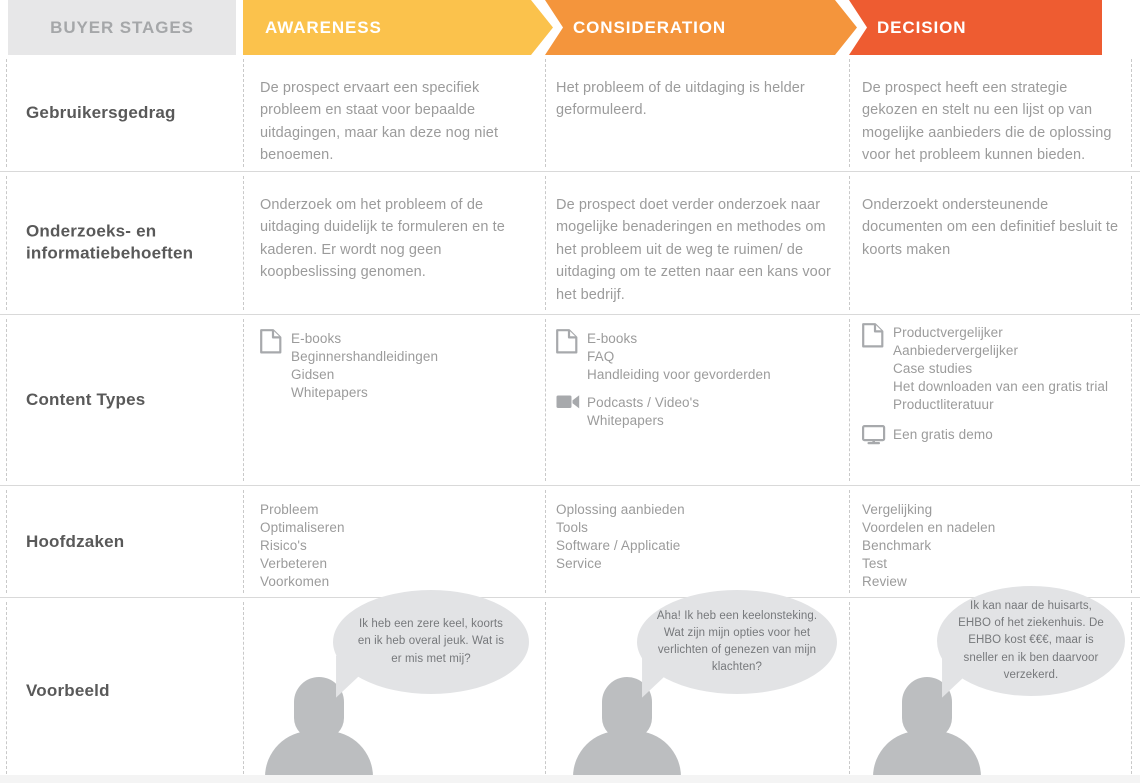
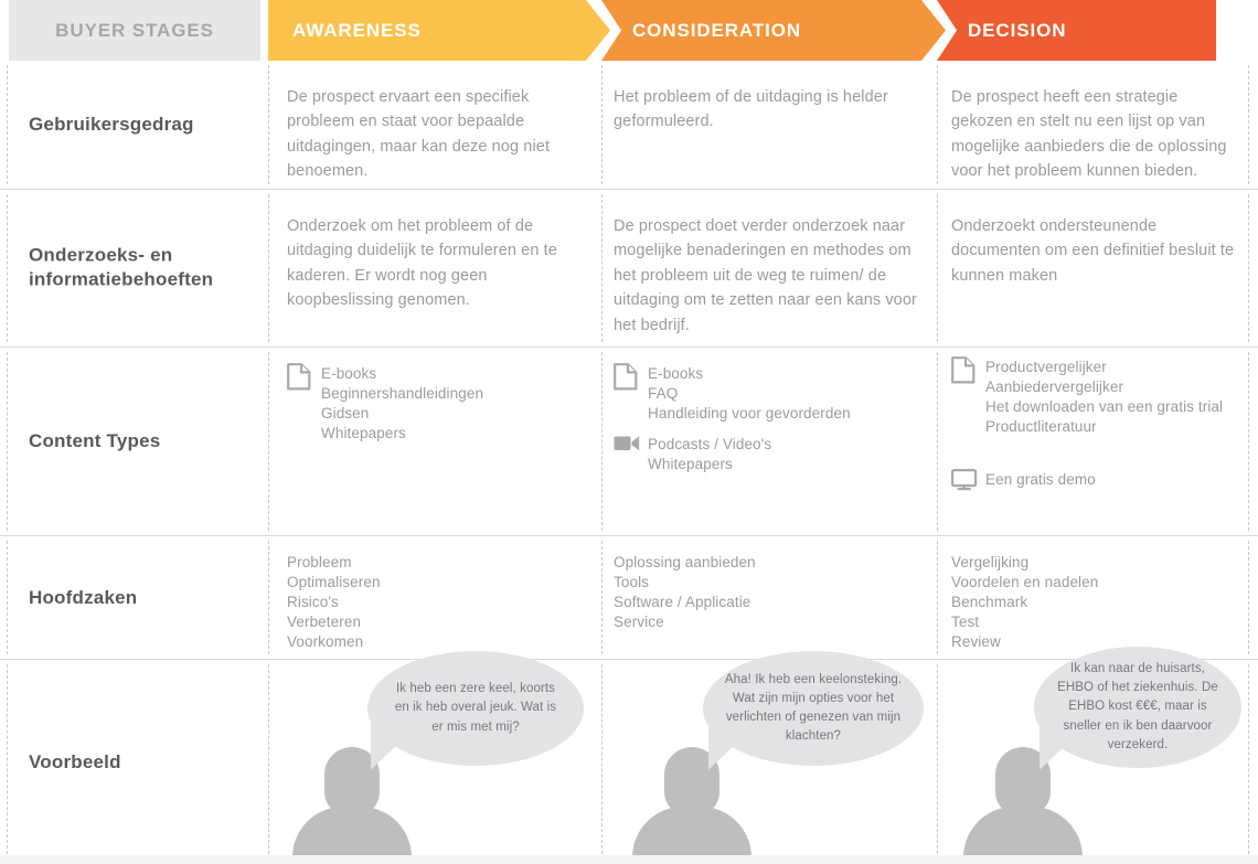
  BUYER STAGES
  AWARENESS
  CONSIDERATION
  DECISION
  Gebruikersgedrag
  De prospect ervaart een specifiek probleem en staat voor bepaalde uitdagingen, maar kan deze nog niet benoemen.
  Het probleem of de uitdaging is helder geformuleerd.
  De prospect heeft een strategie gekozen en stelt nu een lijst op van mogelijke aanbieders die de oplossing voor het probleem kunnen bieden.
  Onderzoeks- en informatiebehoeften
  Onderzoek om het probleem of de uitdaging duidelijk te formuleren en te kaderen. Er wordt nog geen koopbeslissing genomen.
  De prospect doet verder onderzoek naar mogelijke benaderingen en methodes om het probleem uit de weg te ruimen/ de uitdaging om te zetten naar een kans voor het bedrijf.
- Onderzoekt ondersteunende documenten om een definitief besluit te koorts maken
+ Onderzoekt ondersteunende documenten om een definitief besluit te kunnen maken
  Content Types
  E-books
  Beginnershandleidingen
  Gidsen
  Whitepapers
  E-books
  FAQ
  Handleiding voor gevorderden
  Podcasts / Video's
  Whitepapers
  Productvergelijker
  Aanbiedervergelijker
- Case studies
  Het downloaden van een gratis trial
  Productliteratuur
  Een gratis demo
  Hoofdzaken
  Probleem
  Optimaliseren
  Risico's
  Verbeteren
  Voorkomen
  Oplossing aanbieden
  Tools
  Software / Applicatie
  Service
  Vergelijking
  Voordelen en nadelen
  Benchmark
  Test
  Review
  Voorbeeld
  Ik heb een zere keel, koorts en ik heb overal jeuk. Wat is er mis met mij?
  Aha! Ik heb een keelonsteking. Wat zijn mijn opties voor het verlichten of genezen van mijn klachten?
  Ik kan naar de huisarts, EHBO of het ziekenhuis. De EHBO kost €€€, maar is sneller en ik ben daarvoor verzekerd.
